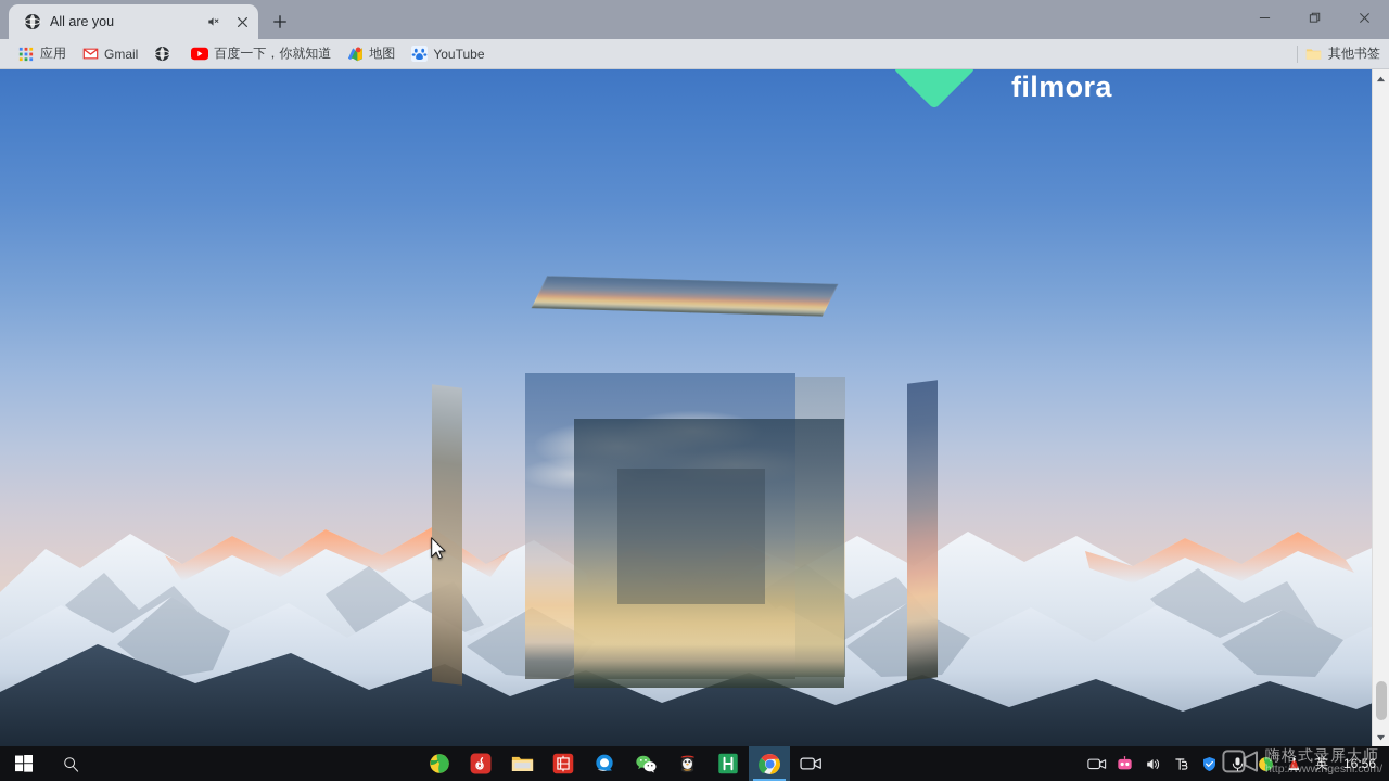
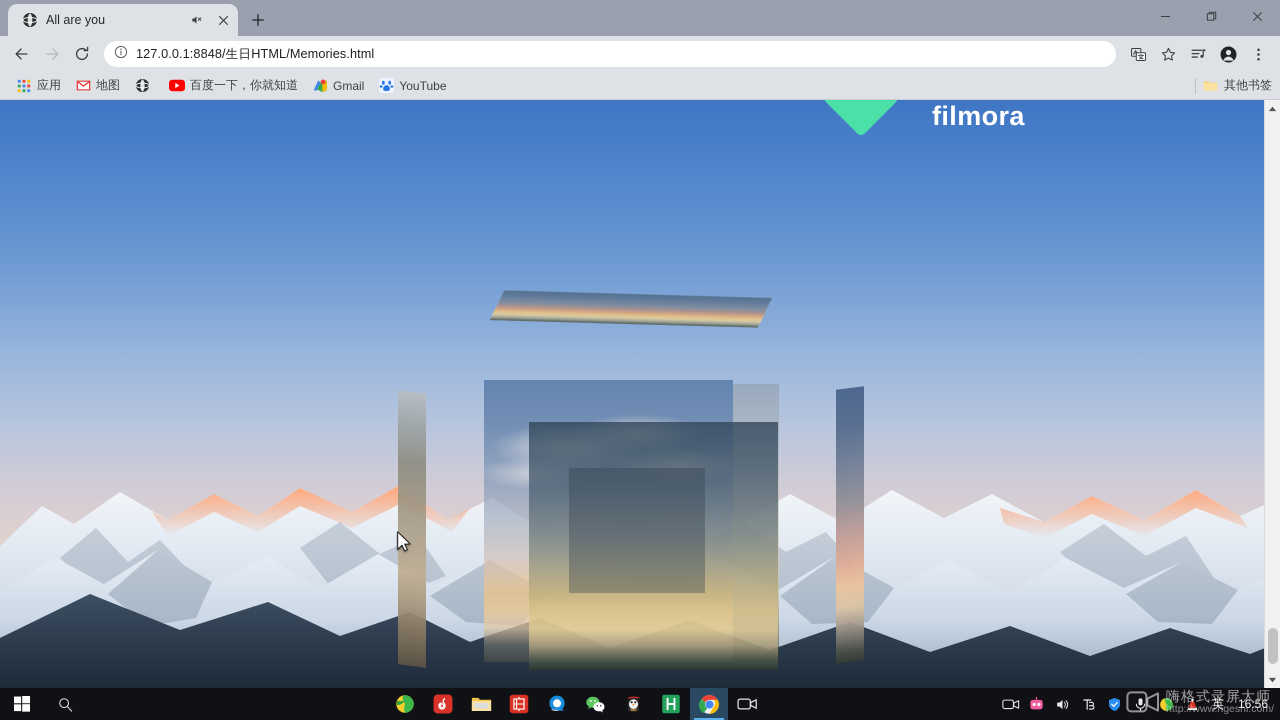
  All are you
+ 127.0.0.1:8848/生日HTML/Memories.html
  应用
- Gmail
+ 地图
  百度一下，你就知道
- 地图
+ Gmail
  YouTube
  其他书签
  filmora
  英
  16:56
  嗨格式录屏大师
  http://www.hgeshi.com/
